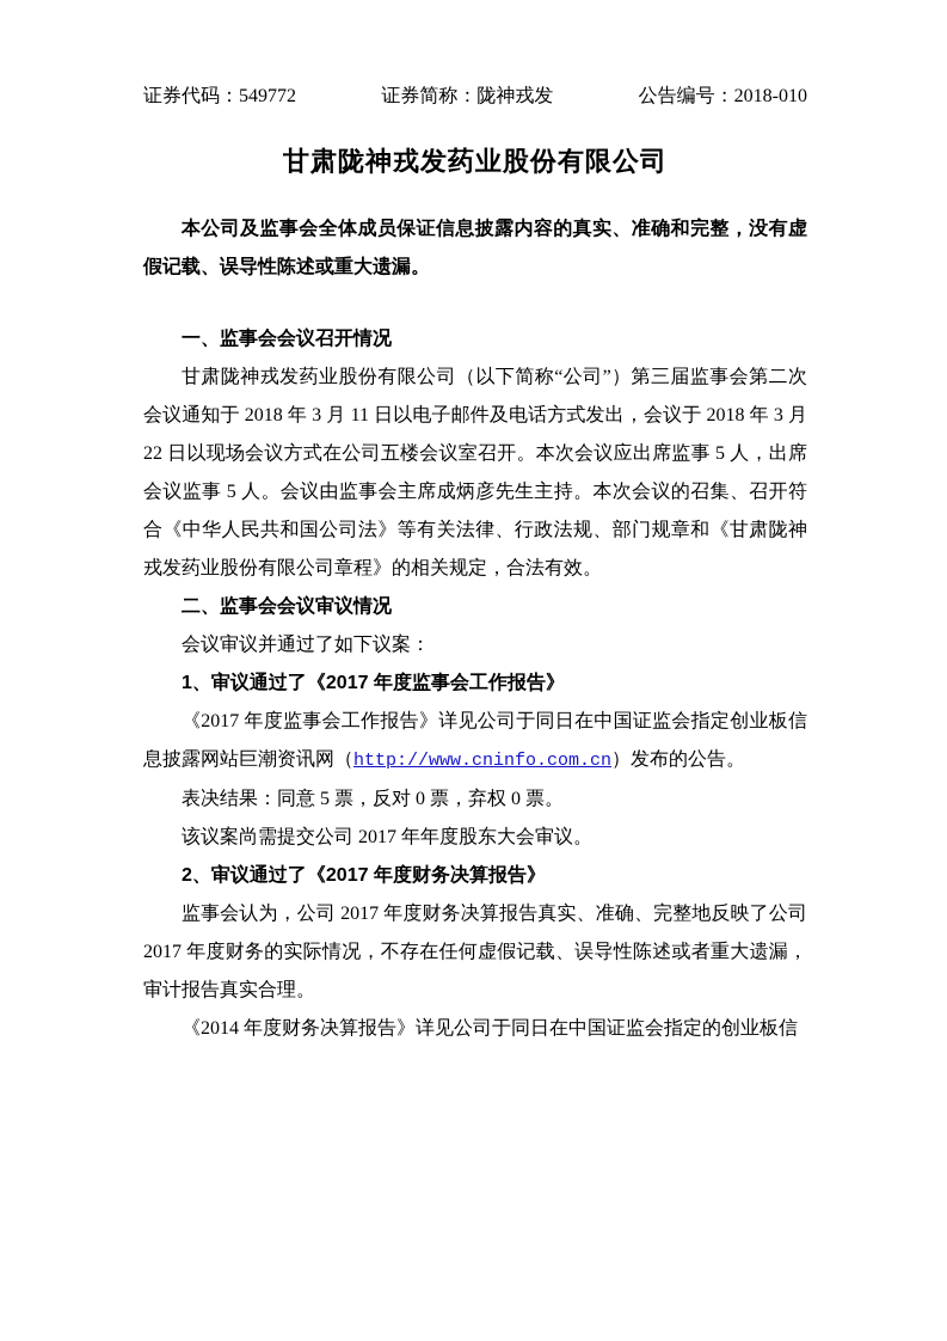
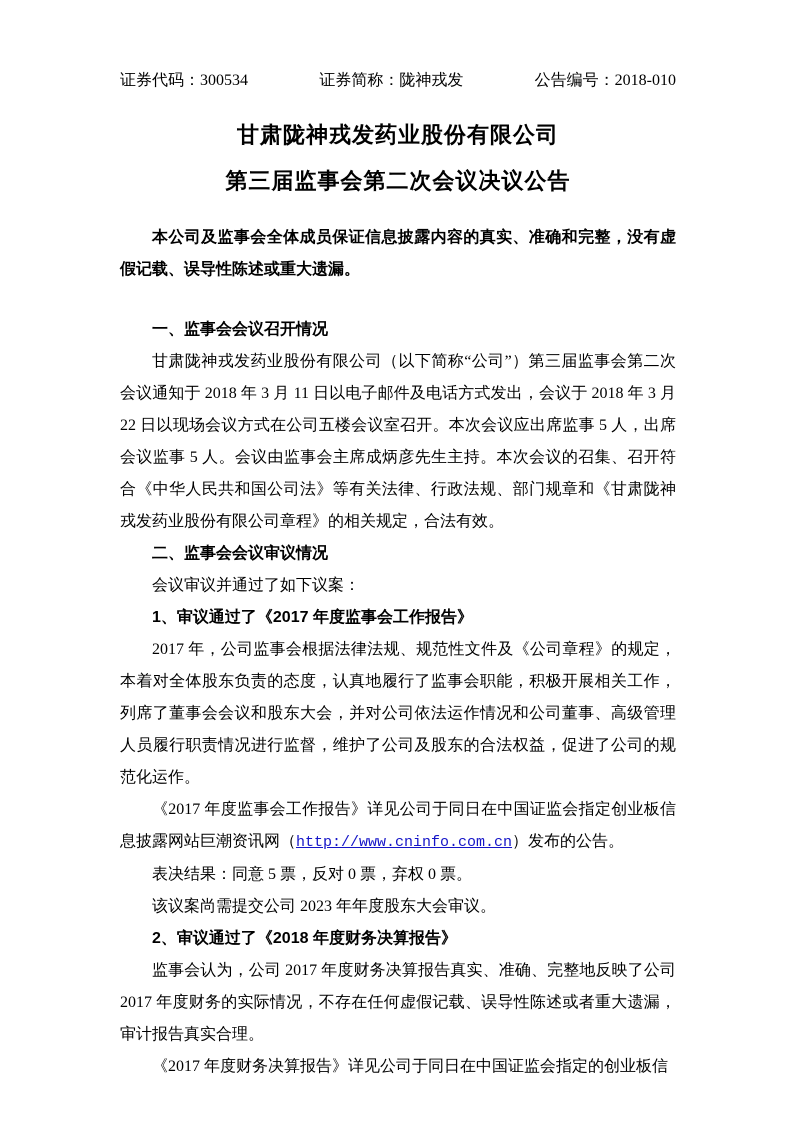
- 证券代码：549772
+ 证券代码：300534
  证券简称：陇神戎发
  公告编号：2018-010
  甘肃陇神戎发药业股份有限公司
+ 第三届监事会第二次会议决议公告
  本公司及监事会全体成员保证信息披露内容的真实、准确和完整，没有虚假记载、误导性陈述或重大遗漏。
  一、监事会会议召开情况
  甘肃陇神戎发药业股份有限公司（以下简称“公司”）第三届监事会第二次会议通知于 2018 年 3 月 11 日以电子邮件及电话方式发出，会议于 2018 年 3 月 22 日以现场会议方式在公司五楼会议室召开。本次会议应出席监事 5 人，出席会议监事 5 人。会议由监事会主席成炳彦先生主持。本次会议的召集、召开符合《中华人民共和国公司法》等有关法律、行政法规、部门规章和《甘肃陇神戎发药业股份有限公司章程》的相关规定，合法有效。
  二、监事会会议审议情况
  会议审议并通过了如下议案：
  1、审议通过了《2017 年度监事会工作报告》
+ 2017 年，公司监事会根据法律法规、规范性文件及《公司章程》的规定， 本着对全体股东负责的态度，认真地履行了监事会职能，积极开展相关工作，列席了董事会会议和股东大会，并对公司依法运作情况和公司董事、高级管理人员履行职责情况进行监督，维护了公司及股东的合法权益，促进了公司的规范化运作。
  《2017 年度监事会工作报告》详见公司于同日在中国证监会指定创业板信息披露网站巨潮资讯网（http://www.cninfo.com.cn）发布的公告。
  表决结果：同意 5 票，反对 0 票，弃权 0 票。
- 该议案尚需提交公司 2017 年年度股东大会审议。
+ 该议案尚需提交公司 2023 年年度股东大会审议。
- 2、审议通过了《2017 年度财务决算报告》
+ 2、审议通过了《2018 年度财务决算报告》
  监事会认为，公司 2017 年度财务决算报告真实、准确、完整地反映了公司 2017 年度财务的实际情况，不存在任何虚假记载、误导性陈述或者重大遗漏， 审计报告真实合理。
- 《2014 年度财务决算报告》详见公司于同日在中国证监会指定的创业板信
+ 《2017 年度财务决算报告》详见公司于同日在中国证监会指定的创业板信
